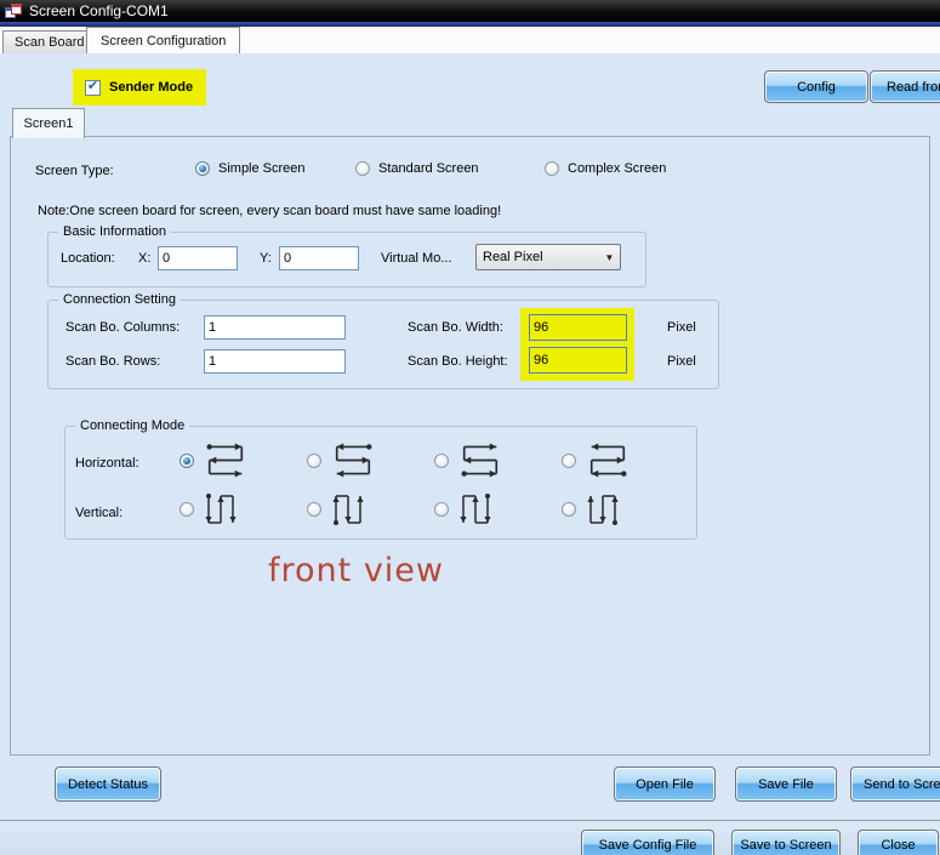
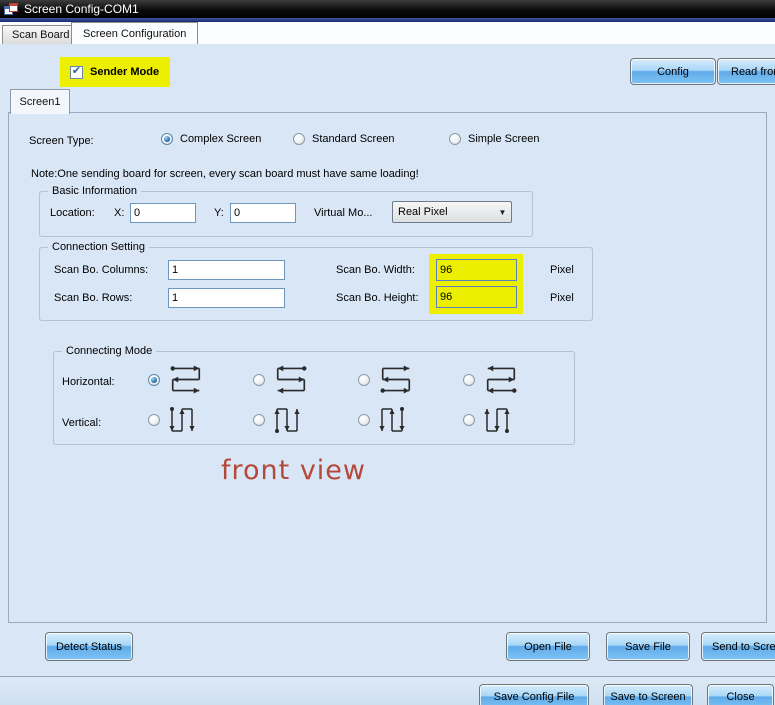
  Screen Config-COM1
  Scan Board
  Screen Configuration
  ✔
  Sender Mode
  Config
  Read fro
  Screen1
  Screen Type:
- Simple Screen
+ Complex Screen
  Standard Screen
- Complex Screen
+ Simple Screen
- Note:One screen board for screen, every scan board must have same loading!
+ Note:One sending board for screen, every scan board must have same loading!
  Basic Information
  Location:
  X:
  0
  Y:
  0
  Virtual Mo...
  Real Pixel
  ▼
  Connection Setting
  Scan Bo. Columns:
  1
  Scan Bo. Width:
  96
  Pixel
  Scan Bo. Rows:
  1
  Scan Bo. Height:
  96
  Pixel
  Connecting Mode
  Horizontal:
  Vertical:
  front view
  Detect Status
  Open File
  Save File
  Send to Scre
  Save Config File
  Save to Screen
  Close
